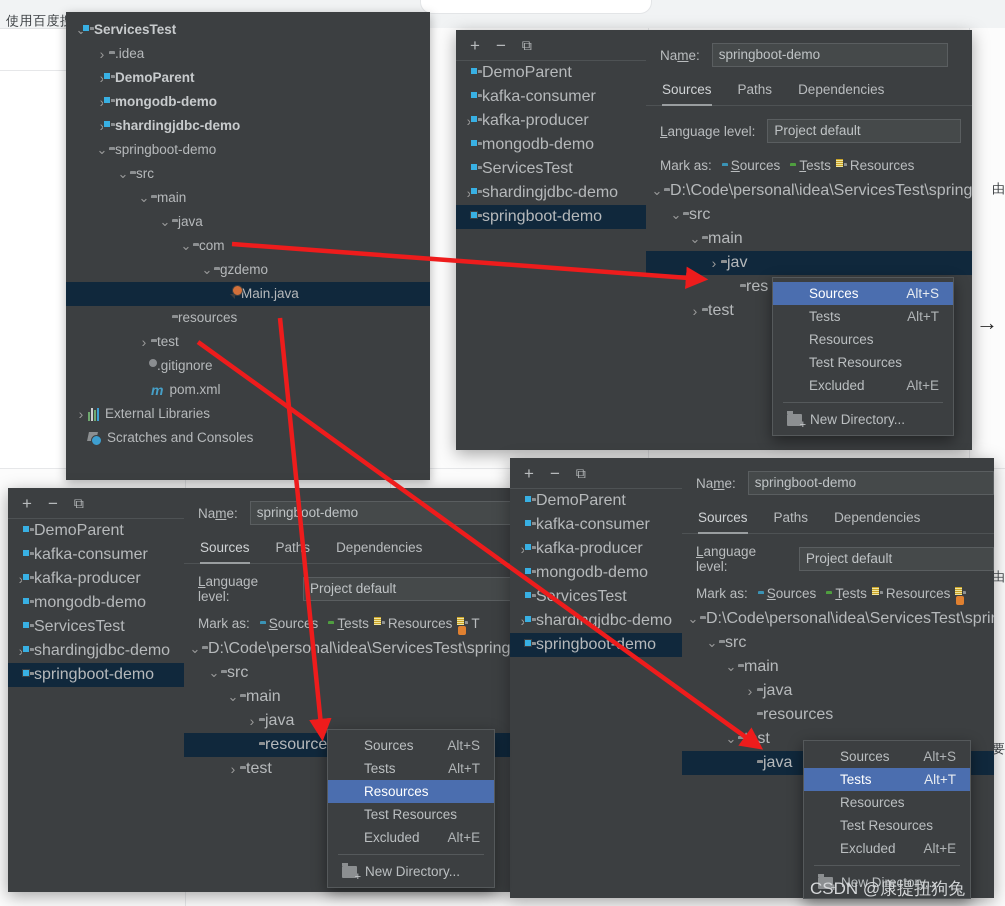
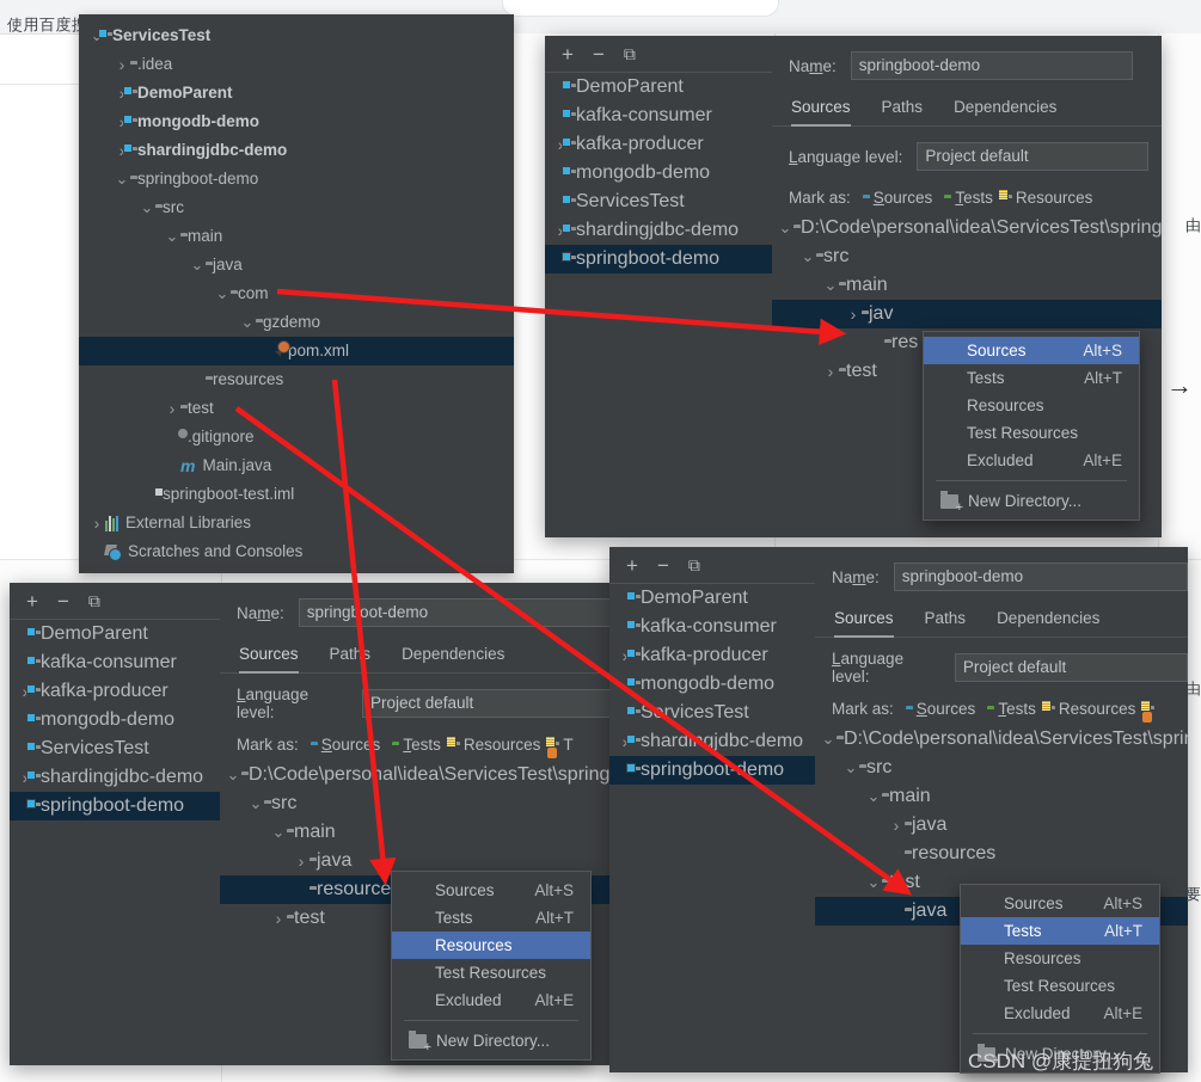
  使用百度
  →
  由
  由
  要
  ⌄
  ServicesTest
  ›
  .idea
  ›
  DemoParent
  ›
  mongodb-demo
  ›
  shardingjdbc-demo
  ⌄
  springboot-demo
  ⌄
  src
  ⌄
  main
  ⌄
  java
  ⌄
  com
  ⌄
  gzdemo
- Main.java
+ pom.xml
  resources
  ›
  test
  .gitignore
  m
- pom.xml
+ Main.java
+ springboot-test.iml
  ›
  External Libraries
  Scratches and Consoles
  +
  −
  ⧉
  DemoParent
  kafka-consumer
  ›
  kafka-producer
  mongodb-demo
  ServicesTest
  ›
  shardingjdbc-demo
  springboot-demo
  Name:
  springboot-demo
  Sources
  Paths
  Dependencies
  Language level:
  Project default
  Mark as:
  Sources
  Tests
  Resources
  ⌄
  D:\Code\personal\idea\ServicesTest\spring
  ⌄
  src
  ⌄
  main
  ›
  jav
  res
  ›
  test
  Sources
  Alt+S
  Tests
  Alt+T
  Resources
  Test Resources
  Excluded
  Alt+E
  New Directory...
  +
  −
  ⧉
  DemoParent
  kafka-consumer
  ›
  kafka-producer
  mongodb-demo
  ServicesTest
  ›
  shardingjdbc-demo
  springboot-demo
  Name:
  springboot-demo
  Sources
  Paths
  Dependencies
  Language level:
  Project default
  Mark as:
  Sources
  Tests
  Resources
  T
  ⌄
  D:\Code\personal\idea\ServicesTest\spring
  ⌄
  src
  ⌄
  main
  ›
  java
  resource
  ›
  test
  Sources
  Alt+S
  Tests
  Alt+T
  Resources
  Test Resources
  Excluded
  Alt+E
  New Directory...
  +
  −
  ⧉
  DemoParent
  kafka-consumer
  ›
  kafka-producer
  mongodb-demo
  SrvicesTest
  ›
  shardigjdbc-demo
  springboot-emo
  Name:
  springboot-demo
  Sources
  Paths
  Dependencies
  Language level:
  Project default
  Mark as:
  Sources
  Tests
  Resources
  ⌄
  D:\Code\personal\idea\ServicesTest\spri
  ⌄
  src
  ⌄
  main
  ›
  java
  resources
  ⌄
  est
  java
  Sources
  Alt+S
  Tests
  Alt+T
  Resources
  Test Resources
  Excluded
  Alt+E
  New Directory...
  CSDN @康提扭狗兔
